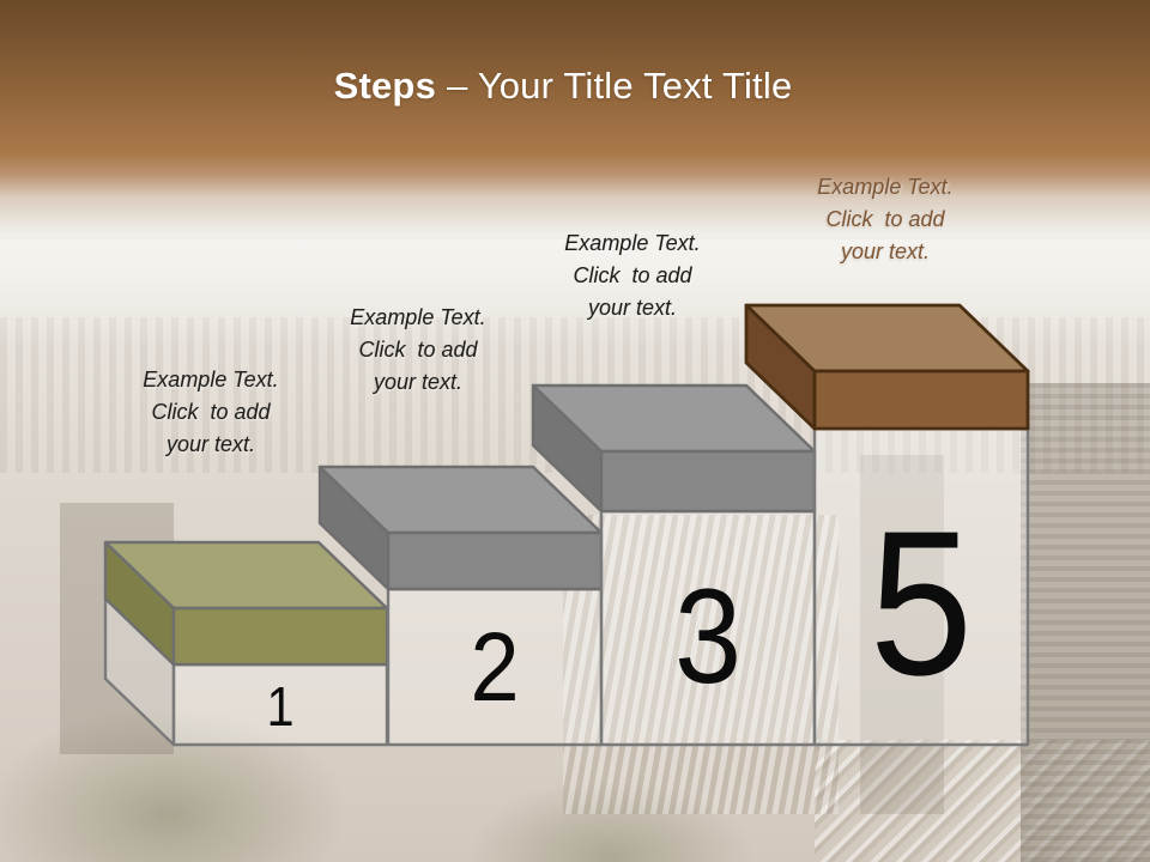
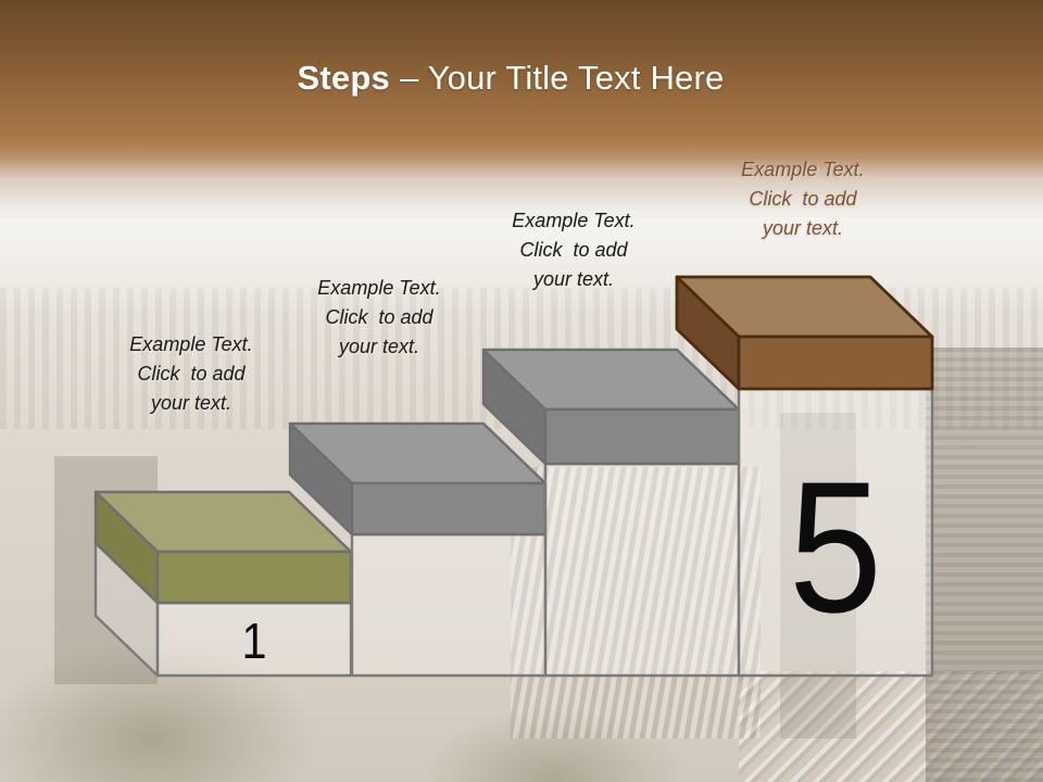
- Steps – Your Title Text Title
+ Steps – Your Title Text Here
  1
- 2
- 3
  5
  Example Text.
  Click to add
  your text.
  Example Text.
  Click to add
  your text.
  Example Text.
  Click to add
  your text.
  Example Text.
  Click to add
  your text.
